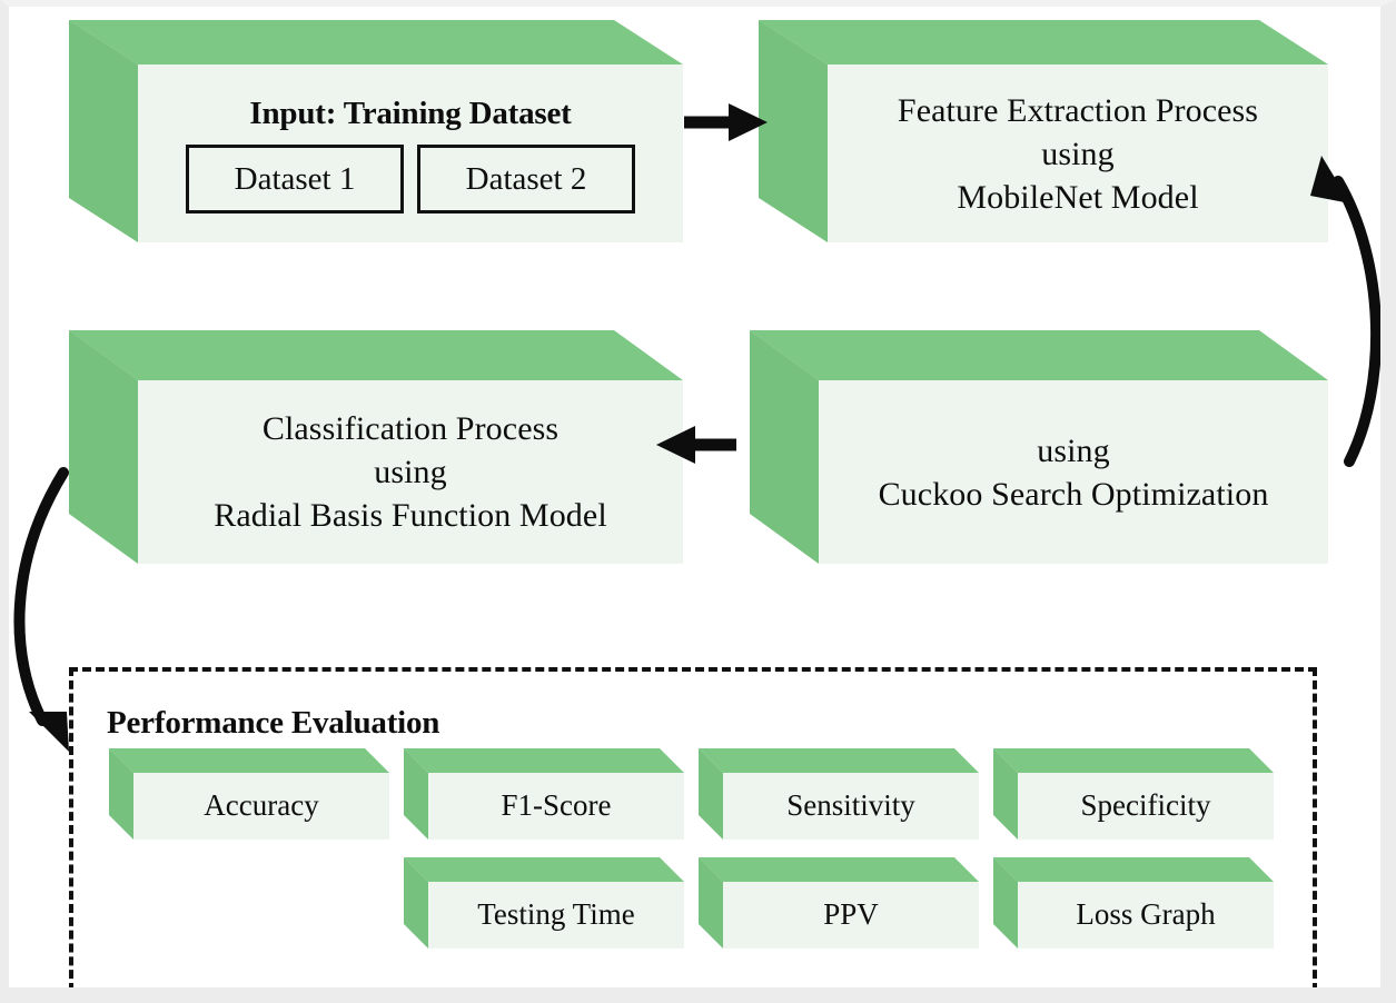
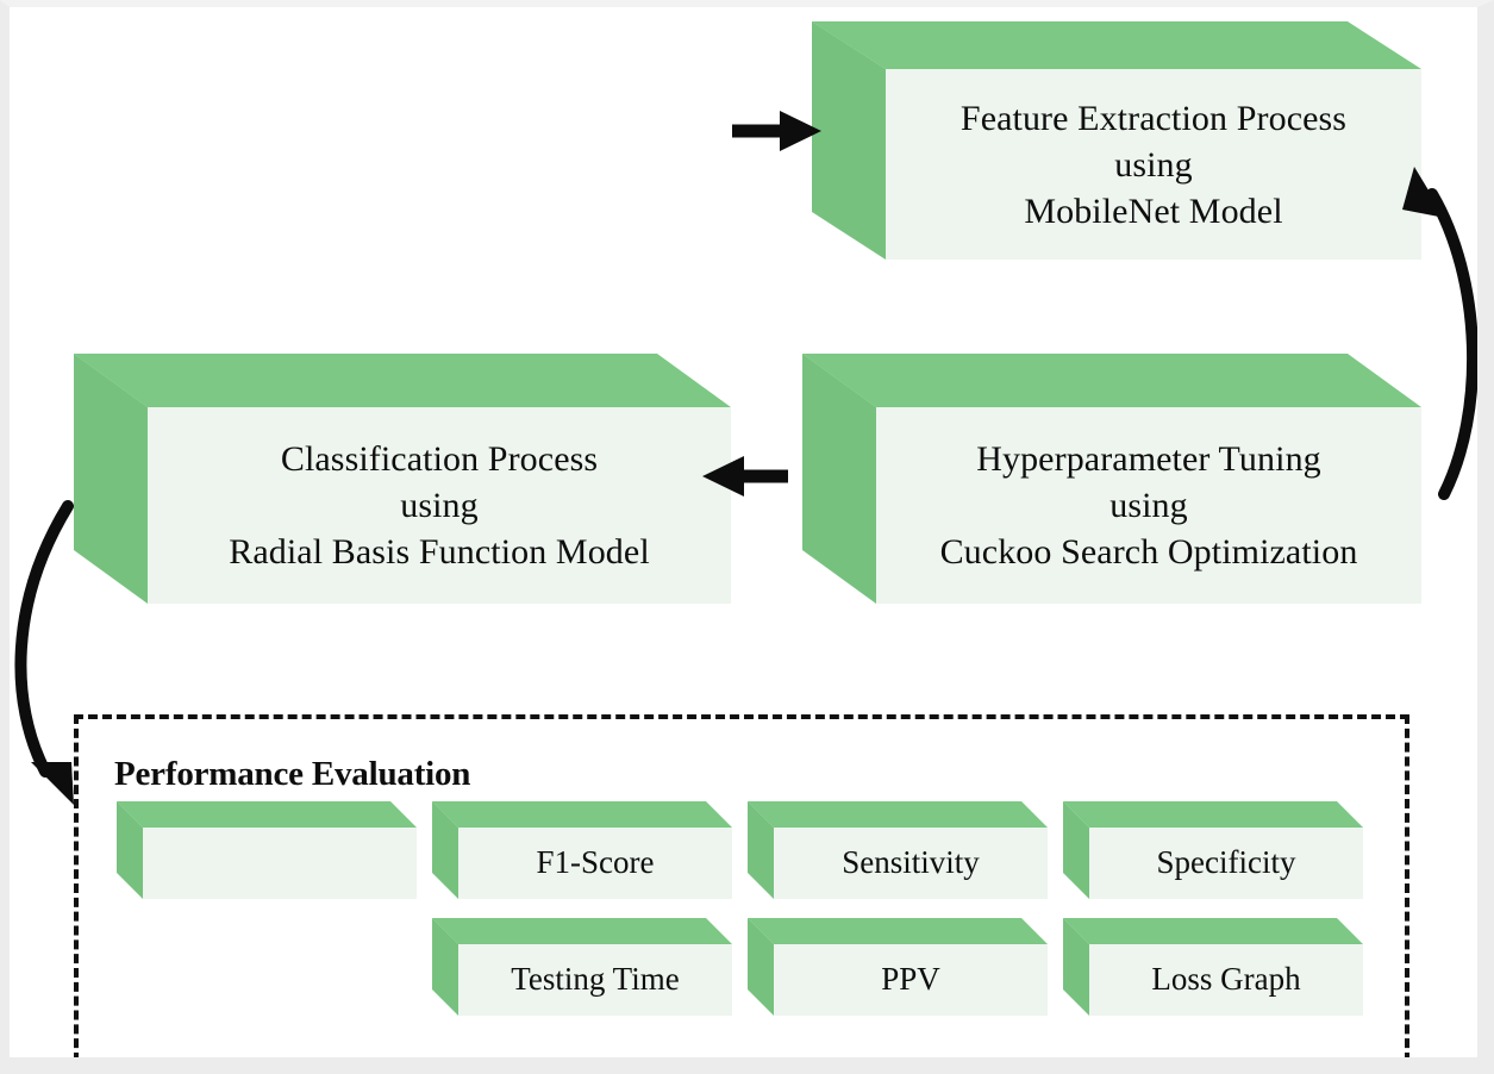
- Input: Training Dataset
- Dataset 1
- Dataset 2
  Feature Extraction Process
  using
  MobileNet Model
  Classification Process
  using
  Radial Basis Function Model
+ Hyperparameter Tuning
  using
  Cuckoo Search Optimization
  Performance Evaluation
- Accuracy
  F1-Score
  Sensitivity
  Specificity
  Testing Time
  PPV
  Loss Graph
